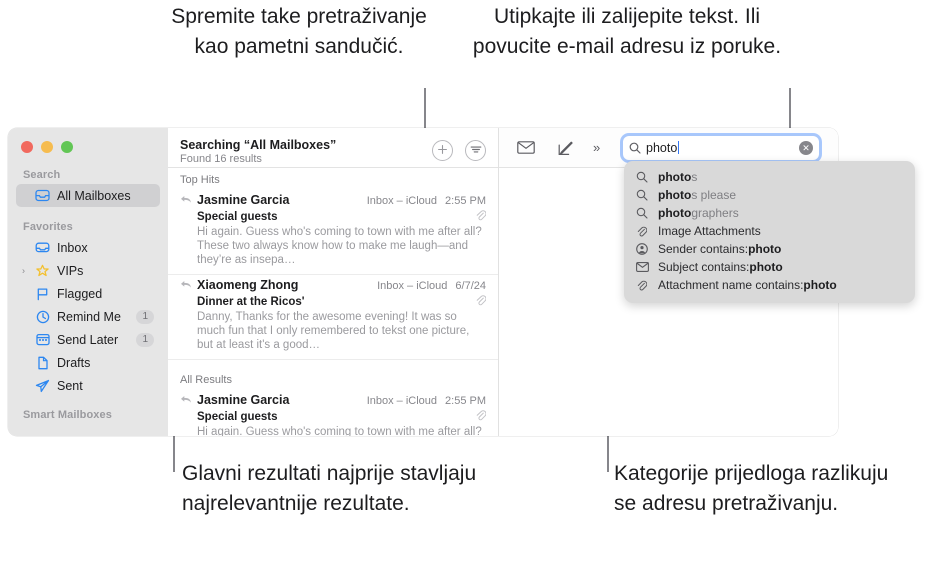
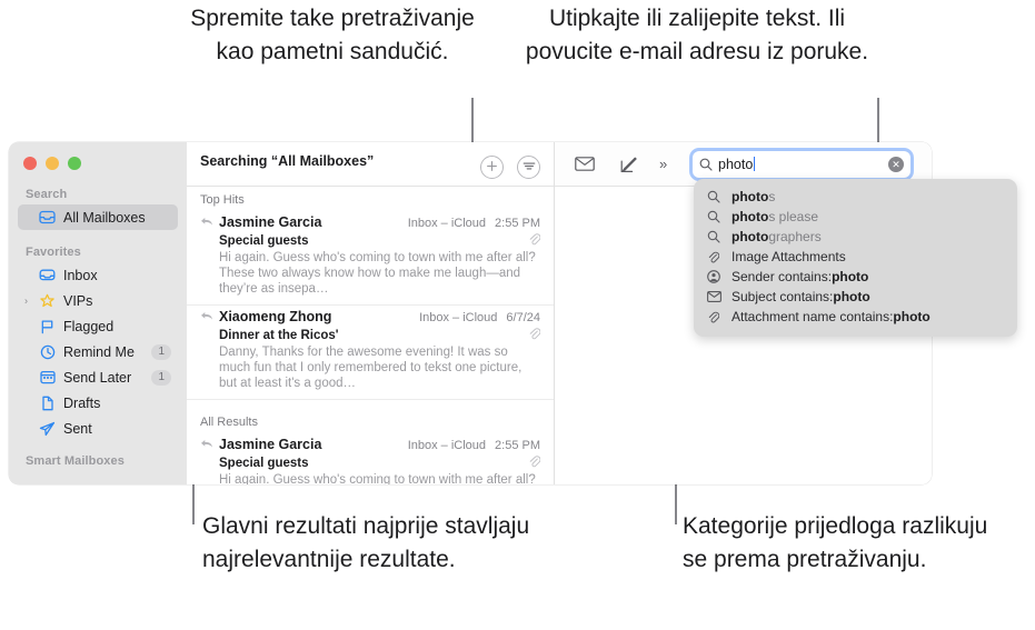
  Spremite take pretraživanje kao pametni sandučić.
  Utipkajte ili zalijepite tekst. Ili povucite e-mail adresu iz poruke.
  Glavni rezultati najprije stavljaju najrelevantnije rezultate.
- Kategorije prijedloga razlikuju se adresu pretraživanju.
+ Kategorije prijedloga razlikuju se prema pretraživanju.
  Search
  All Mailboxes
  Favorites
  Inbox
  ›
  VIPs
  Flagged
  Remind Me
  1
  Send Later
  1
  Drafts
  Sent
  Smart Mailboxes
  Searching “All Mailboxes”
- Found 16 results
  Top Hits
  Jasmine Garcia
  Inbox – iCloud
  2:55 PM
  Special guests
  Hi again. Guess who's coming to town with me after all? These two always know how to make me laugh—and they’re as insepa…
  Xiaomeng Zhong
  Inbox – iCloud
  6/7/24
  Dinner at the Ricos'
  Danny, Thanks for the awesome evening! It was so much fun that I only remembered to tekst one picture, but at least it's a good…
  All Results
  Jasmine Garcia
  Inbox – iCloud
  2:55 PM
  Special guests
  »
  photo
  ✕
  photo
  s
  photo
  s please
  photo
  graphers
  Image Attachments
  Sender contains:
  photo
  Subject contains:
  photo
  Attachment name contains:
  photo
